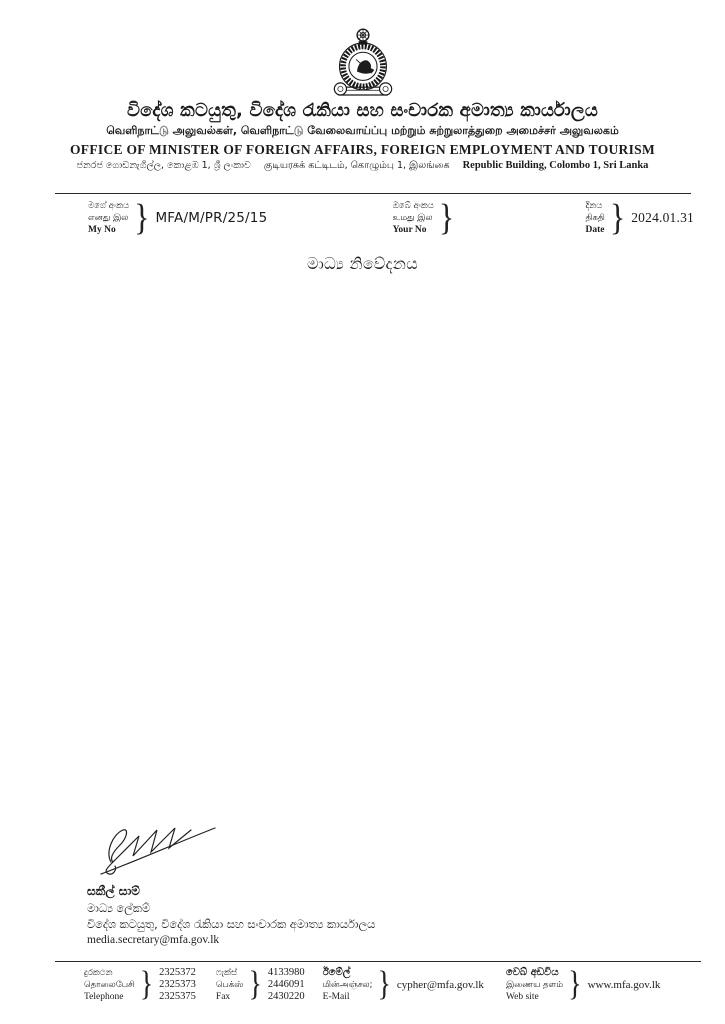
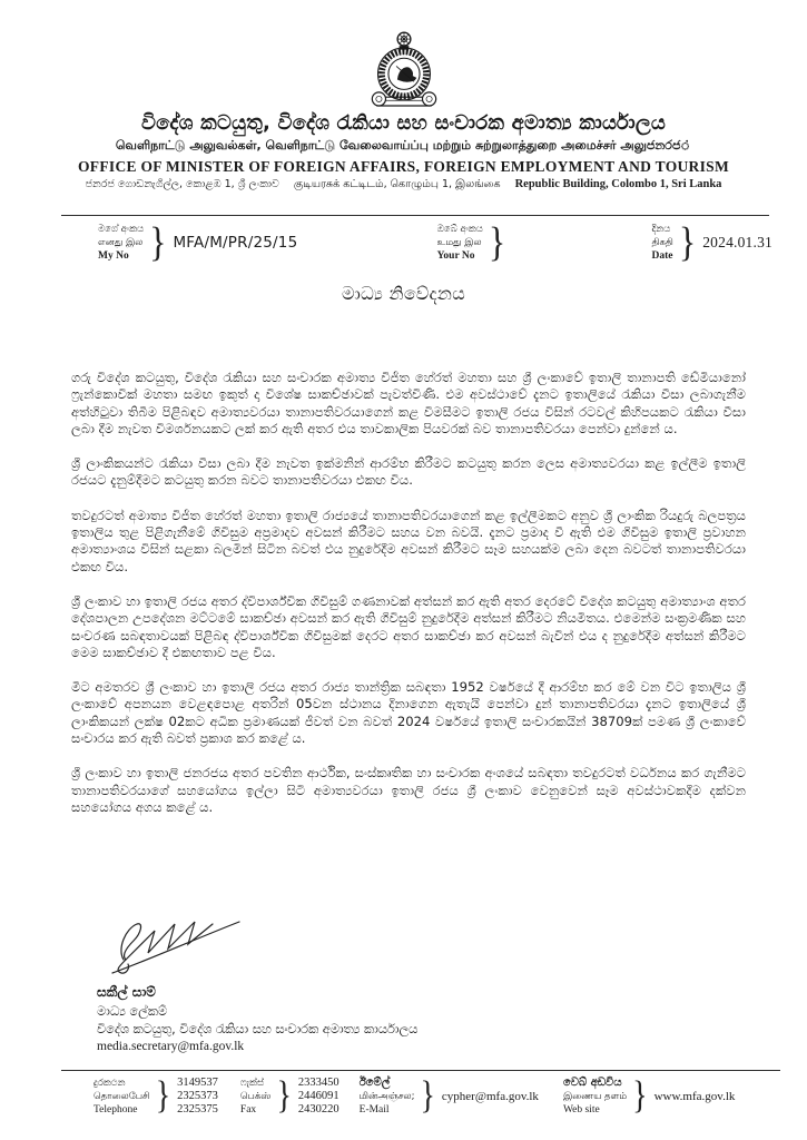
  විදේශ කටයුතු, විදේශ රැකියා සහ සංචාරක අමාත්‍ය කාර්යාලය
- வெளிநாட்டு அலுவல்கள், வெளிநாட்டு வேலைவாய்ப்பு மற்றும் சுற்றுலாத்துறை அமைச்சர் அலுவலகம்
+ வெளிநாட்டு அலுவல்கள், வெளிநாட்டு வேலைவாய்ப்பு மற்றும் சுற்றுலாத்துறை அமைச்சர் அலுජනරජ்
  OFFICE OF MINISTER OF FOREIGN AFFAIRS, FOREIGN EMPLOYMENT AND TOURISM
  ජනරජ ගොඩනැගිල්ල, කොළඹ 1, ශ්‍රී ලංකාව குடியரசுக் கட்டிடம், கொழும்பு 1, இலங்கை Republic Building, Colombo 1, Sri Lanka
  මගේ අංකය
  எனது இல
  My No
  }
  MFA/M/PR/25/15
  ඔබේ අංකය
  உமது இல
  Your No
  }
  දිනය
  திகதி
  Date
  }
  2024.01.31
  මාධ්‍ය නිවේදනය
+ ගරු විදේශ කටයුතු, විදේශ රැකියා සහ සංචාරක අමාත්‍ය විජිත හේරත් මහතා සහ ශ්‍රී ලංකාවේ ඉතාලි තානාපති ඩේමියානෝ ෆ්‍රැන්කොවික් මහතා සමඟ ඉකුත් දා විශේෂ සාකච්ඡාවක් පැවත්විණි. එම අවස්ථාවේ දැනට ඉතාලියේ රැකියා වීසා ලබාගැනීම අත්හිටුවා තිබීම පිළිබඳව අමාත්‍යවරයා තානාපතිවරයාගෙන් කළ විමසීමට ඉතාලි රජය විසින් රටවල් කිහිපයකට රැකියා වීසා ලබා දීම නැවත විමර්ශනයකට ලක් කර ඇති අතර එය තාවකාලික පියවරක් බව තානාපතිවරයා පෙන්වා දුන්නේ ය.
+ ශ්‍රී ලාංකිකයන්ට රැකියා වීසා ලබා දීම නැවත ඉක්මනින් ආරම්භ කිරීමට කටයුතු කරන ලෙස අමාත්‍යවරයා කළ ඉල්ලීම ඉතාලි රජයට දැනුම්දීමට කටයුතු කරන බවට තානාපතිවරයා එකඟ විය.
+ තවදුරටත් අමාත්‍ය විජිත හේරත් මහතා ඉතාලි රාජ්‍යයේ තානාපතිවරයාගෙන් කළ ඉල්ලීමකට අනුව ශ්‍රී ලාංකික රියදුරු බලපත්‍රය ඉතාලිය තුළ පිළිගැනීමේ ගිවිසුම අප්‍රමාදව අවසන් කිරීමට සහය වන බවයි. දැනට ප්‍රමාද වී ඇති එම ගිවිසුම ඉතාලි ප්‍රවාහන අමාත්‍යාංශය විසින් සළකා බලමින් සිටින බවත් එය නුදුරේදීම අවසන් කිරීමට සෑම සහයක්ම ලබා දෙන බවටත් තානාපතිවරයා එකඟ විය.
+ ශ්‍රී ලංකාව හා ඉතාලි රජය අතර ද්විපාර්ශ්වික ගිවිසුම් ගණනාවක් අත්සන් කර ඇති අතර දෙරටේ විදේශ කටයුතු අමාත්‍යාංශ අතර දේශපාලන උපදේශන මට්ටමේ සාකච්ඡා අවසන් කර ඇති ගිවිසුම් නුදුරේදීම අත්සන් කිරීමට නියමිතය. එමෙන්ම සංක්‍රමණික සහ සංචරණ සබඳතාවයක් පිළිබඳ ද්විපාර්ශ්වික ගිවිසුමක් දෙරට අතර සාකච්ඡා කර අවසන් බැවින් එය ද නුදුරේදීම අත්සන් කිරීමට මෙම සාකච්ඡාව දී එකඟතාව පළ විය.
+ මීට අමතරව ශ්‍රී ලංකාව හා ඉතාලි රජය අතර රාජ්‍ය තාන්ත්‍රික සබඳතා 1952 වර්ෂයේ දී ආරම්භ කර මේ වන විට ඉතාලිය ශ්‍රී ලංකාවේ අපනයන වෙළඳපොළ අතරින් 05වන ස්ථානය දිනාගෙන ඇතැයි පෙන්වා දුන් තානාපතිවරයා දැනට ඉතාලියේ ශ්‍රී ලාංකිකයන් ලක්ෂ 02කට අධික ප්‍රමාණයක් ජීවත් වන බවත් 2024 වර්ෂයේ ඉතාලි සංචාරකයින් 38709ක් පමණ ශ්‍රී ලංකාවේ සංචාරය කර ඇති බවත් ප්‍රකාශ කර කළේ ය.
+ ශ්‍රී ලංකාව හා ඉතාලි ජනරජය අතර පවතින ආර්ථික, සංස්කෘතික හා සංචාරක අංශයේ සබඳතා තවදුරටත් වර්ධනය කර ගැනීමට තානාපතිවරයාගේ සහයෝගය ඉල්ලා සිටි අමාත්‍යවරයා ඉතාලි රජය ශ්‍රී ලංකාව වෙනුවෙන් සෑම අවස්ථාවකදීම දක්වන සහයෝගය අගය කළේ ය.
  සකීල් සාම්
  මාධ්‍ය ලේකම්
  විදේශ කටයුතු, විදේශ රැකියා සහ සංචාරක අමාත්‍ය කාර්යාලය
  media.secretary@mfa.gov.lk
  දුරකථන
  தொலைபேசி
  Telephone
  }
- 2325372
+ 3149537
  2325373
  2325375
  ෆැක්ස්
  பெக்ஸ்
  Fax
  }
- 4133980
+ 2333450
  2446091
  2430220
  ඊමේල්
  மின்அஞ்சல;
  E-Mail
  }
  cypher@mfa.gov.lk
  වෙබ් අඩවිය
  இணைய தளம்
  Web site
  }
  www.mfa.gov.lk
